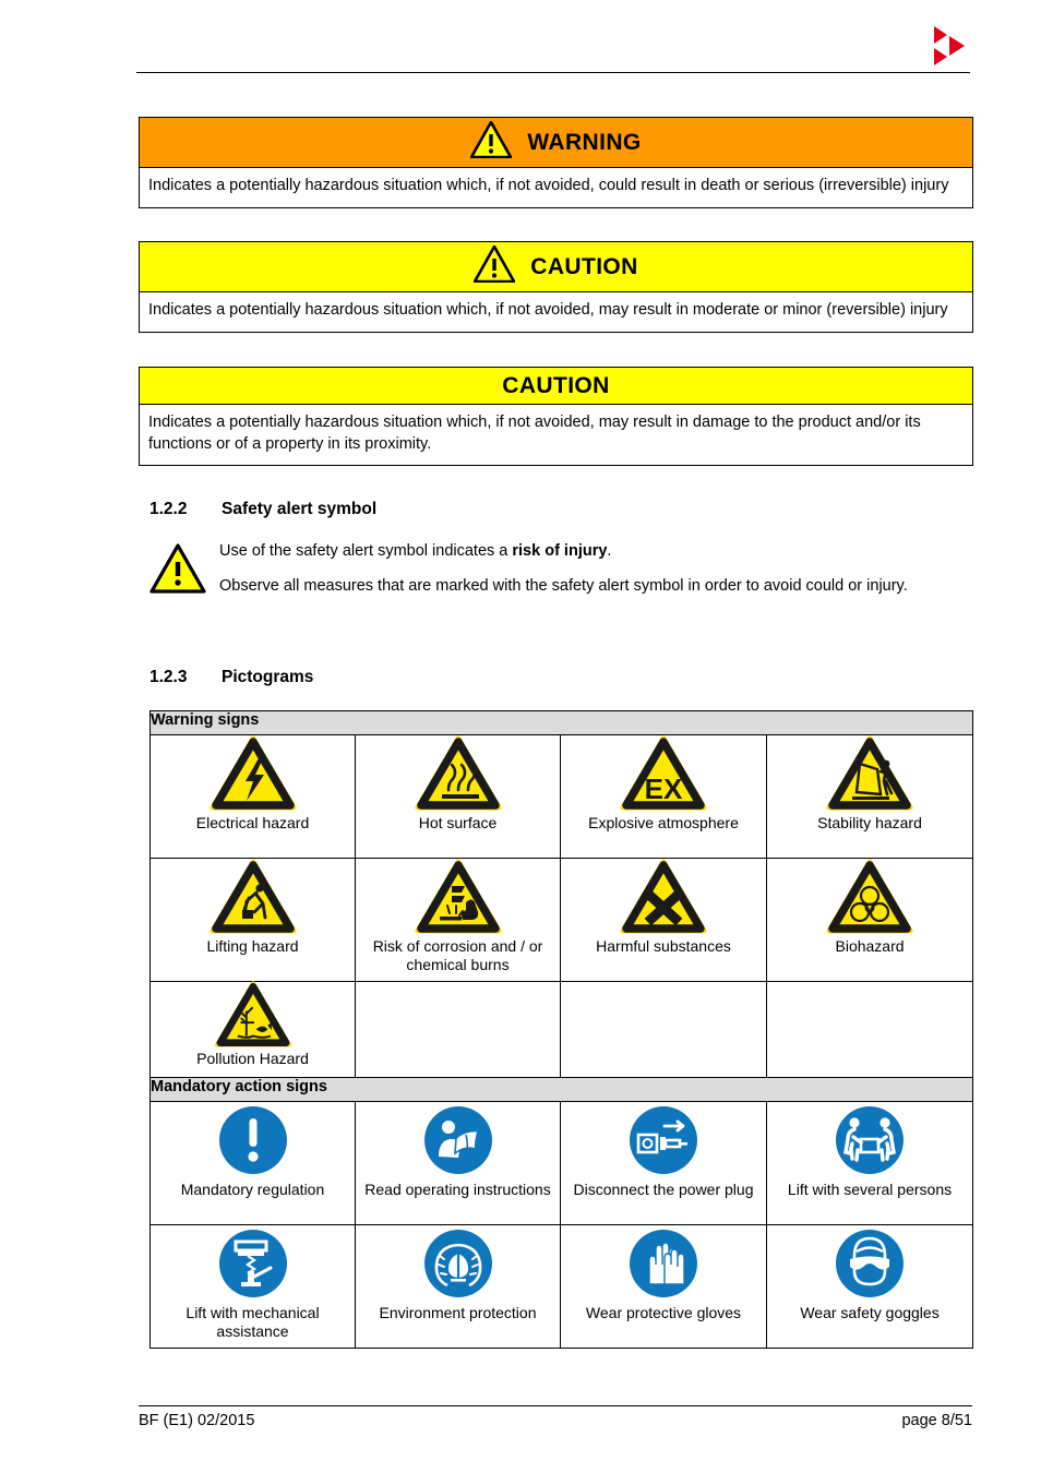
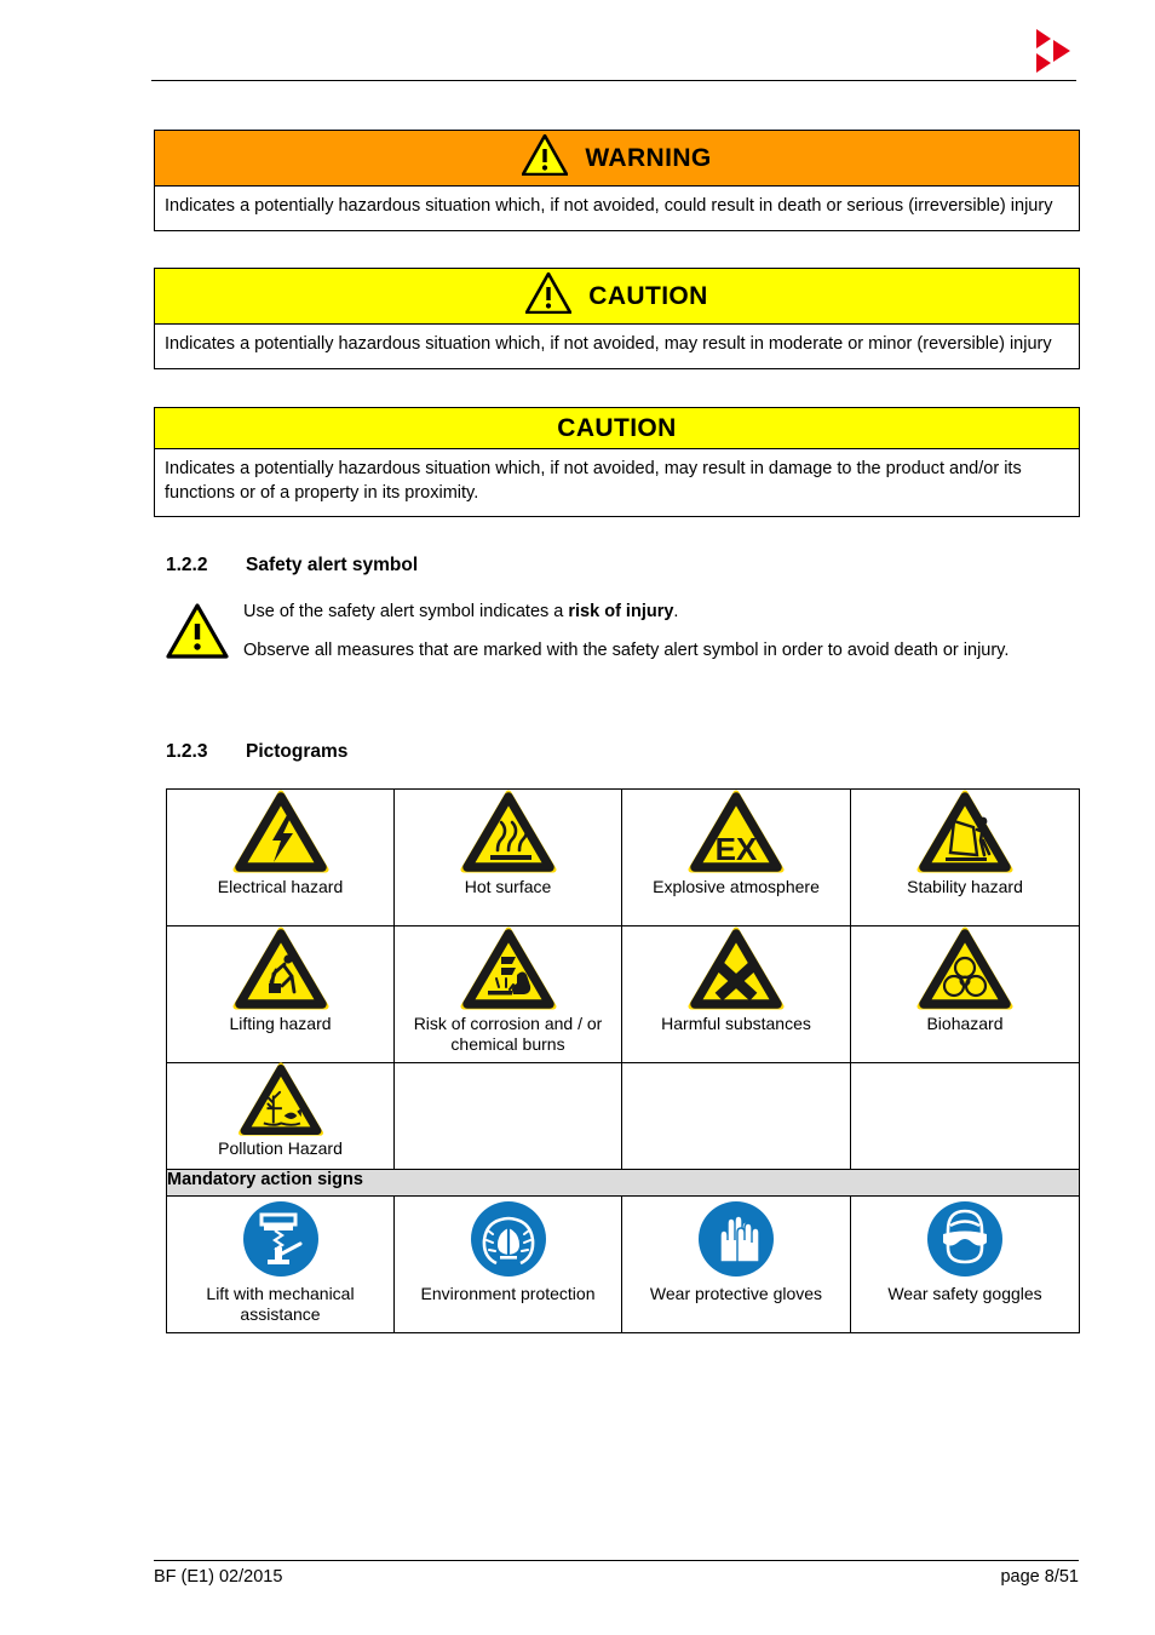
  WARNING
  Indicates a potentially hazardous situation which, if not avoided, could result in death or serious (irreversible) injury
  CAUTION
  Indicates a potentially hazardous situation which, if not avoided, may result in moderate or minor (reversible) injury
  CAUTION
  Indicates a potentially hazardous situation which, if not avoided, may result in damage to the product and/or its functions or of a property in its proximity.
  1.2.2
  Safety alert symbol
  Use of the safety alert symbol indicates a risk of injury.
- Observe all measures that are marked with the safety alert symbol in order to avoid could or injury.
+ Observe all measures that are marked with the safety alert symbol in order to avoid death or injury.
  1.2.3
  Pictograms
- Warning signs
  Electrical hazard	Hot surface	EX Explosive atmosphere	Stability hazard
  Lifting hazard	Risk of corrosion and / or chemical burns	Harmful substances	Biohazard
  Pollution Hazard
  Mandatory action signs
- Mandatory regulation	Read operating instructions	Disconnect the power plug	Lift with several persons
  Lift with mechanical assistance	Environment protection	Wear protective gloves	Wear safety goggles
  BF (E1) 02/2015
  page 8/51
